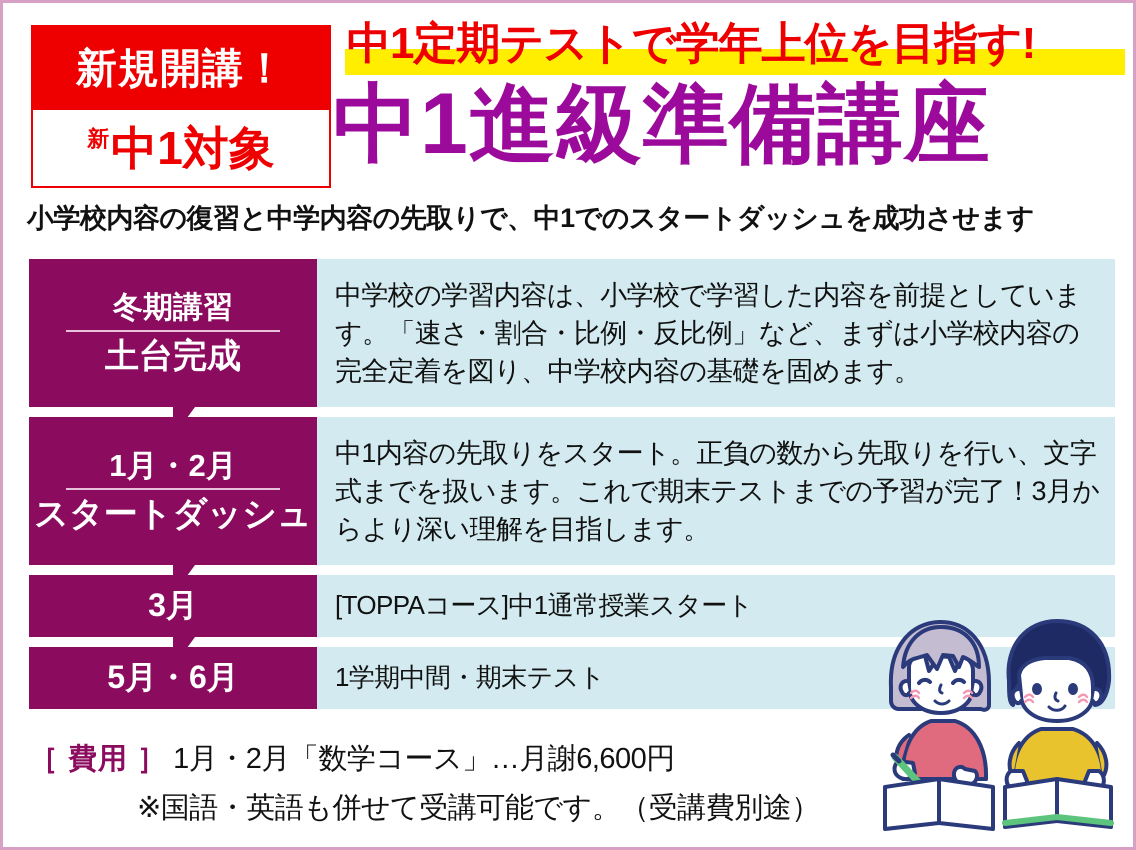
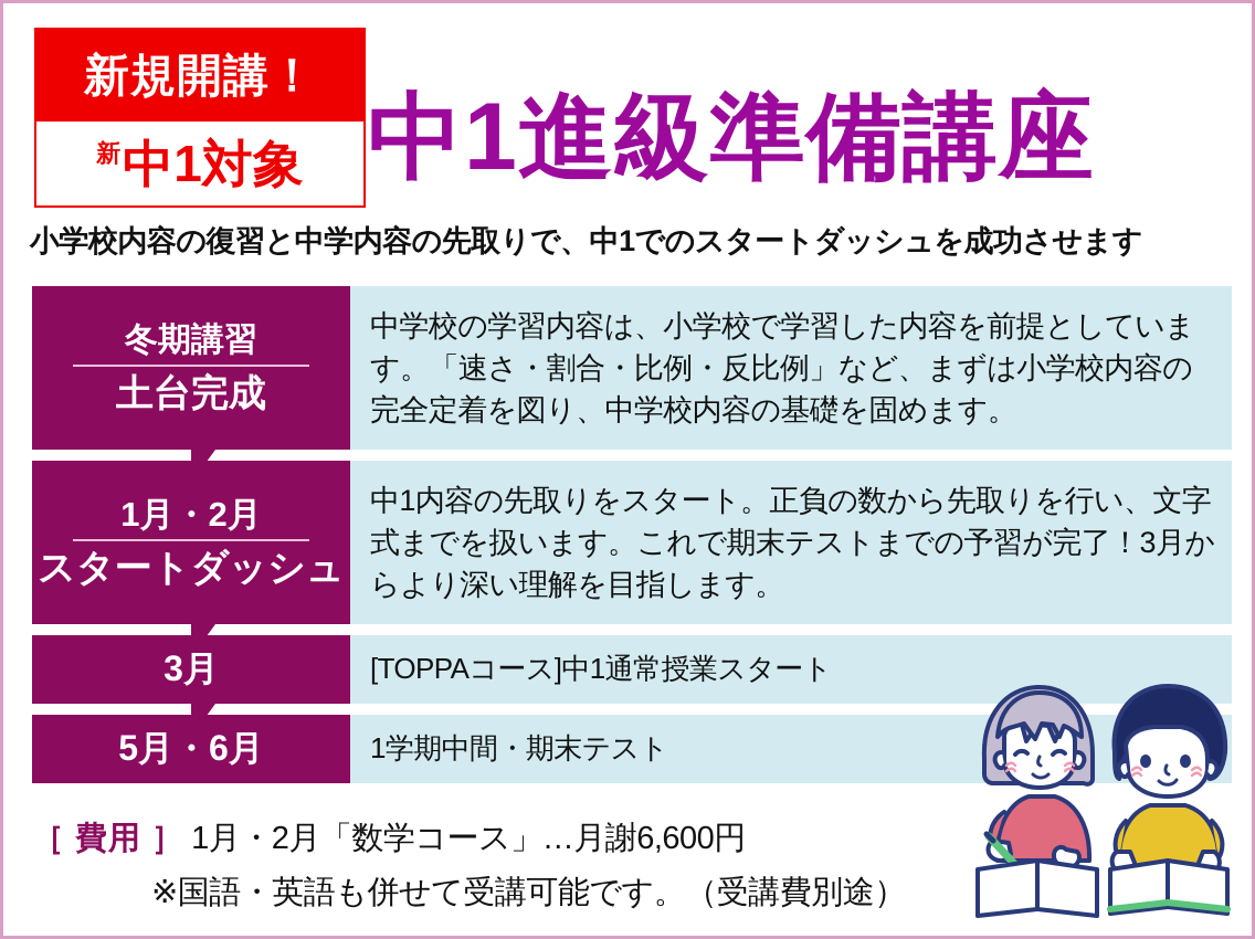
  新規開講！
  新
  中1対象
- 中1定期テストで学年上位を目指す!
  中1進級準備講座
  小学校内容の復習と中学内容の先取りで、中1でのスタートダッシュを成功させます
  冬期講習
  土台完成
  中学校の学習内容は、小学校で学習した内容を前提としています。「速さ・割合・比例・反比例」など、まずは小学校内容の完全定着を図り、中学校内容の基礎を固めます。
  1月・2月
  スタートダッシュ
  中1内容の先取りをスタート。正負の数から先取りを行い、文字式までを扱います。これで期末テストまでの予習が完了！3月からより深い理解を目指します。
  3月
  [TOPPAコース]中1通常授業スタート
  5月・6月
  1学期中間・期末テスト
  ［ 費用 ］
  1月・2月「数学コース」…月謝6,600円
  ※国語・英語も併せて受講可能です。（受講費別途）
